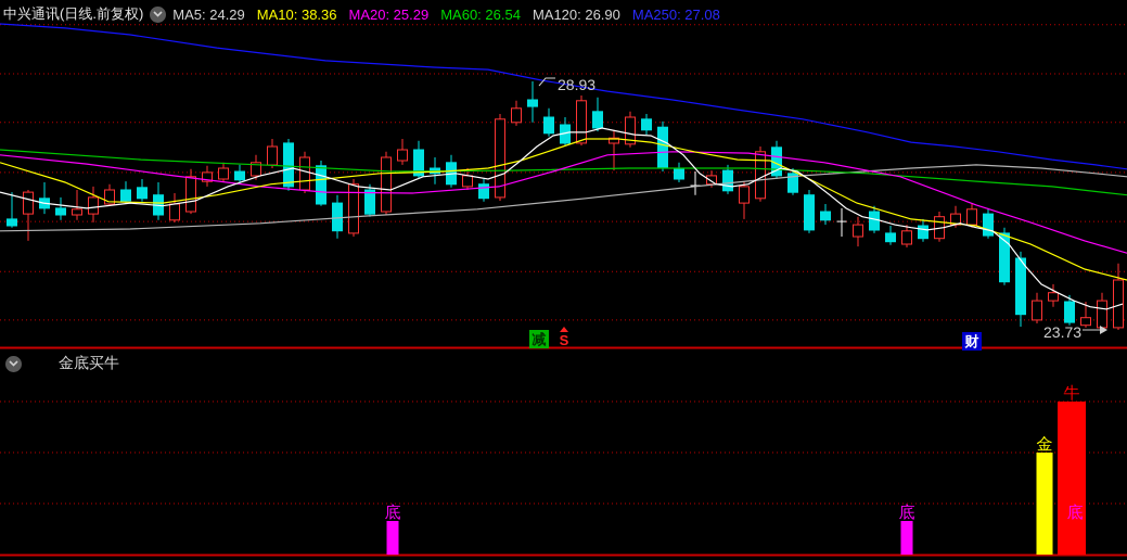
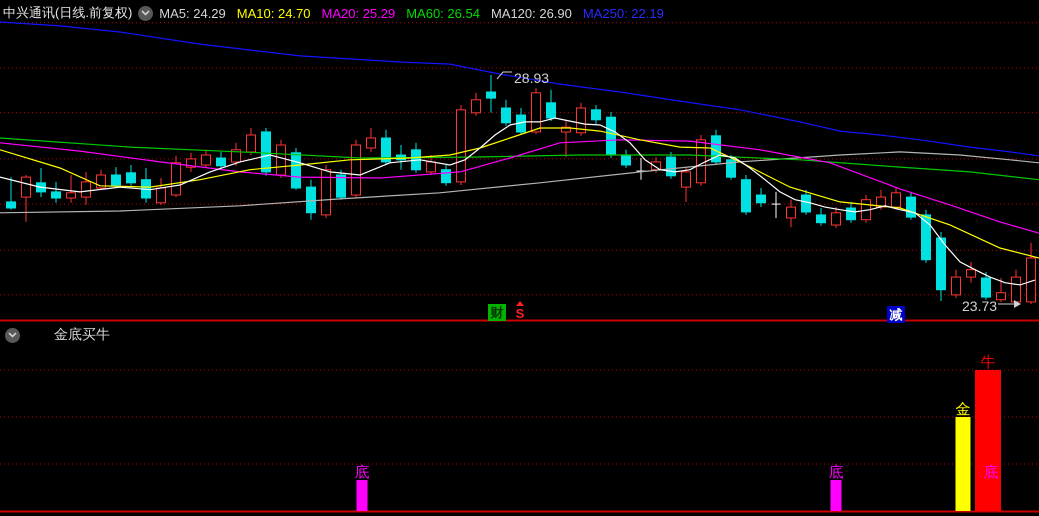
  底
  底
  金
  牛
  底
  28.93
  23.73
- 减
+ 财
  S
- 财
+ 减
  中兴通讯(日线.前复权)
  MA5: 24.29
- MA10: 38.36
+ MA10: 24.70
  MA20: 25.29
  MA60: 26.54
  MA120: 26.90
- MA250: 27.08
+ MA250: 22.19
  金底买牛
